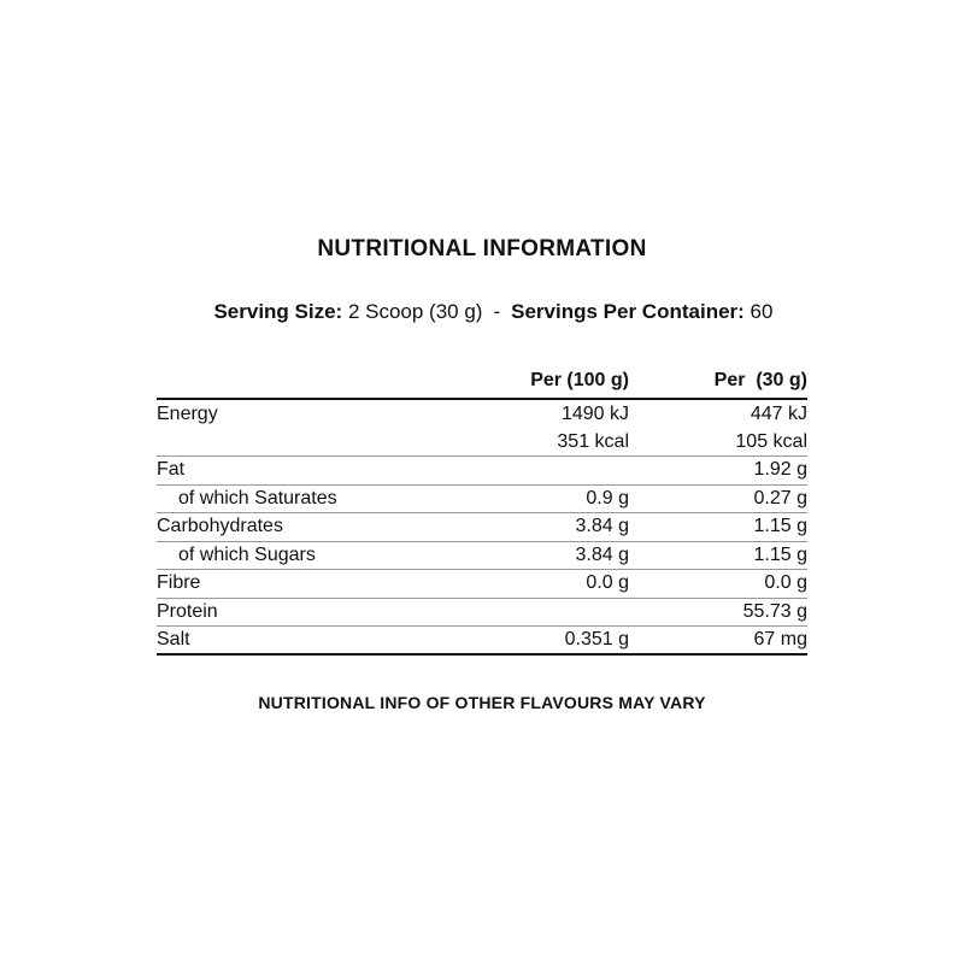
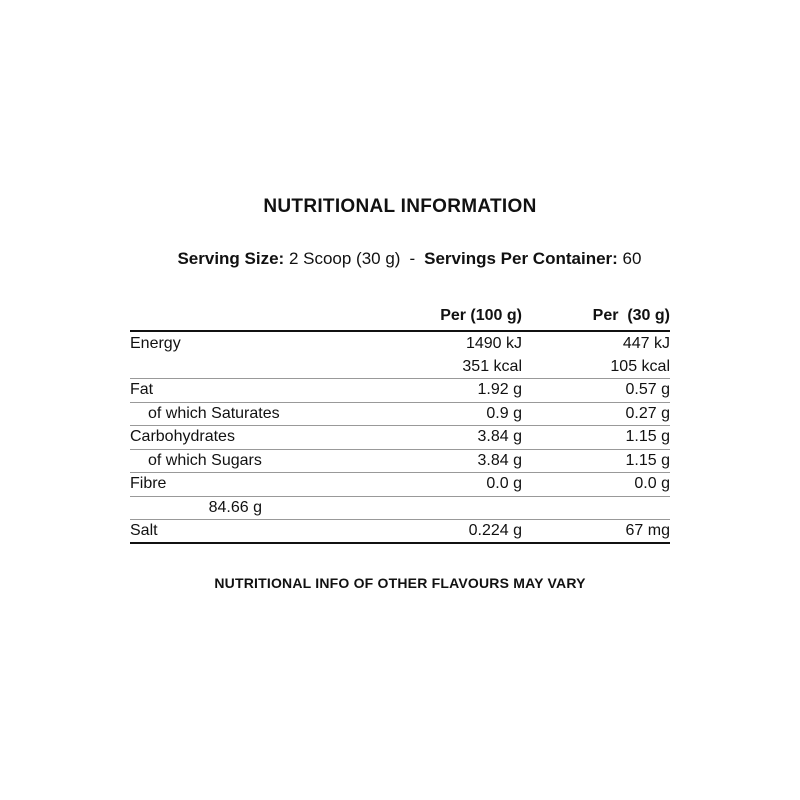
  NUTRITIONAL INFORMATION
  Serving Size: 2 Scoop (30 g) - Servings Per Container: 60
  Per (100 g)
  Per (30 g)
  Energy
  1490 kJ
  447 kJ
  351 kcal
  105 kcal
  Fat
  1.92 g
+ 0.57 g
  of which Saturates
  0.9 g
  0.27 g
  Carbohydrates
  3.84 g
  1.15 g
  of which Sugars
  3.84 g
  1.15 g
  Fibre
  0.0 g
  0.0 g
- Protein
- 55.73 g
+ 84.66 g
  Salt
- 0.351 g
+ 0.224 g
  67 mg
  NUTRITIONAL INFO OF OTHER FLAVOURS MAY VARY
